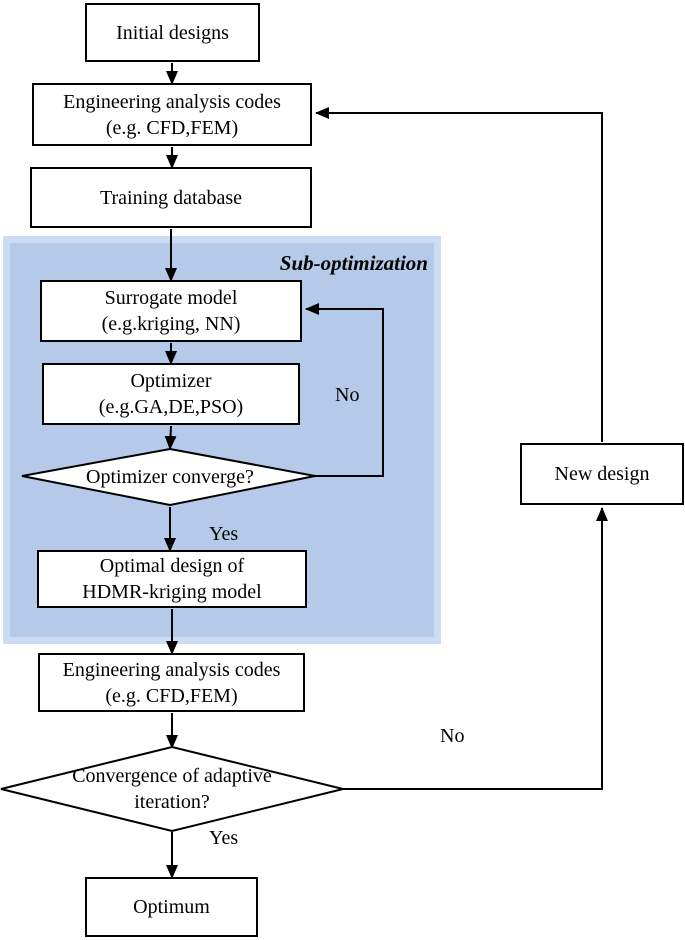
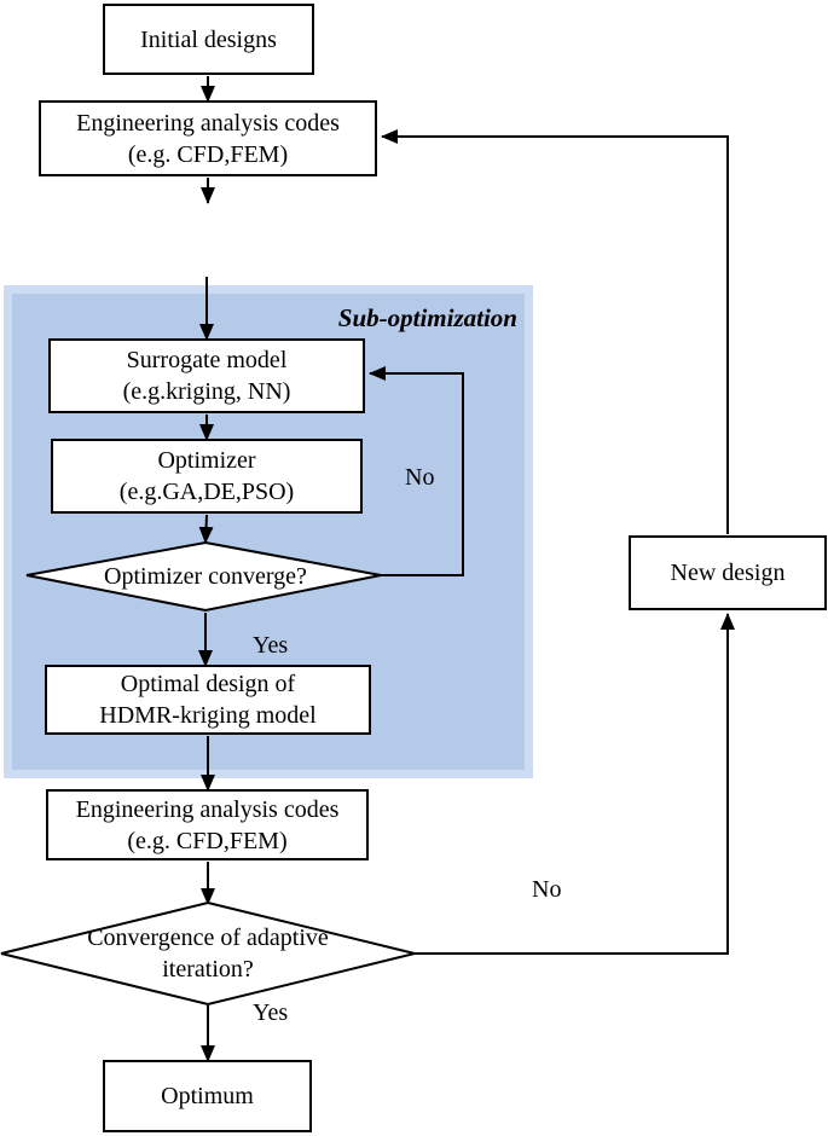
  Sub-optimization
  Initial designs
  Engineering analysis codes
  (e.g. CFD,FEM)
- Training database
  Surrogate model
  (e.g.kriging, NN)
  Optimizer
  (e.g.GA,DE,PSO)
  Optimizer converge?
  Optimal design of
  HDMR-kriging model
  Engineering analysis codes
  (e.g. CFD,FEM)
  Convergence of adaptive
  iteration?
  Optimum
  New design
  No
  Yes
  No
  Yes
